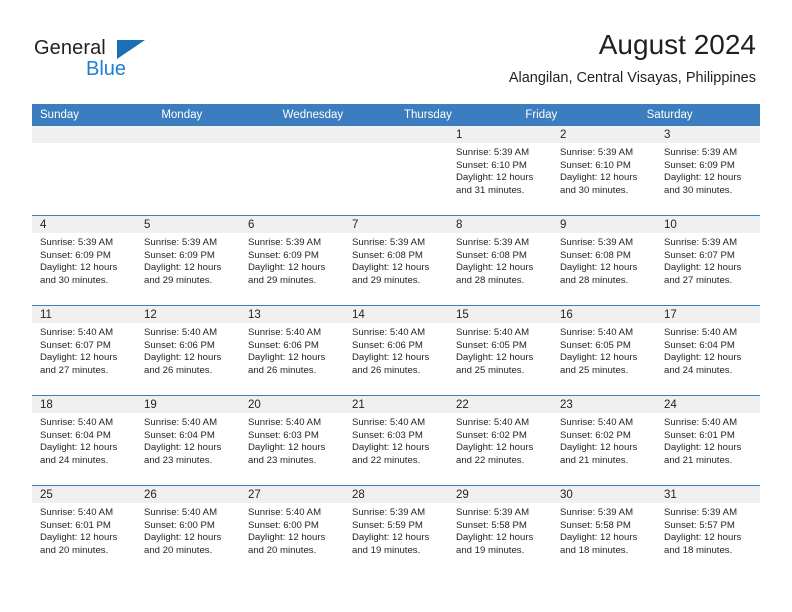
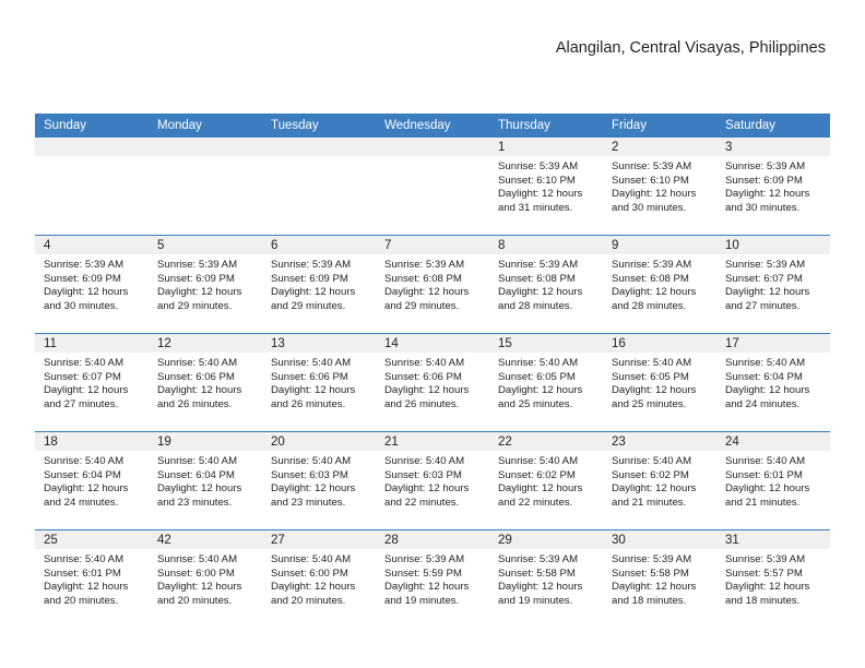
- General
- Blue
- August 2024
  Alangilan, Central Visayas, Philippines
  Sunday
  Monday
+ Tuesday
  Wednesday
  Thursday
  Friday
  Saturday
  1
  Sunrise: 5:39 AM
  Sunset: 6:10 PM
  Daylight: 12 hours
  and 31 minutes.
  2
  Sunrise: 5:39 AM
  Sunset: 6:10 PM
  Daylight: 12 hours
  and 30 minutes.
  3
  Sunrise: 5:39 AM
  Sunset: 6:09 PM
  Daylight: 12 hours
  and 30 minutes.
  4
  Sunrise: 5:39 AM
  Sunset: 6:09 PM
  Daylight: 12 hours
  and 30 minutes.
  5
  Sunrise: 5:39 AM
  Sunset: 6:09 PM
  Daylight: 12 hours
  and 29 minutes.
  6
  Sunrise: 5:39 AM
  Sunset: 6:09 PM
  Daylight: 12 hours
  and 29 minutes.
  7
  Sunrise: 5:39 AM
  Sunset: 6:08 PM
  Daylight: 12 hours
  and 29 minutes.
  8
  Sunrise: 5:39 AM
  Sunset: 6:08 PM
  Daylight: 12 hours
  and 28 minutes.
  9
  Sunrise: 5:39 AM
  Sunset: 6:08 PM
  Daylight: 12 hours
  and 28 minutes.
  10
  Sunrise: 5:39 AM
  Sunset: 6:07 PM
  Daylight: 12 hours
  and 27 minutes.
  11
  Sunrise: 5:40 AM
  Sunset: 6:07 PM
  Daylight: 12 hours
  and 27 minutes.
  12
  Sunrise: 5:40 AM
  Sunset: 6:06 PM
  Daylight: 12 hours
  and 26 minutes.
  13
  Sunrise: 5:40 AM
  Sunset: 6:06 PM
  Daylight: 12 hours
  and 26 minutes.
  14
  Sunrise: 5:40 AM
  Sunset: 6:06 PM
  Daylight: 12 hours
  and 26 minutes.
  15
  Sunrise: 5:40 AM
  Sunset: 6:05 PM
  Daylight: 12 hours
  and 25 minutes.
  16
  Sunrise: 5:40 AM
  Sunset: 6:05 PM
  Daylight: 12 hours
  and 25 minutes.
  17
  Sunrise: 5:40 AM
  Sunset: 6:04 PM
  Daylight: 12 hours
  and 24 minutes.
  18
  Sunrise: 5:40 AM
  Sunset: 6:04 PM
  Daylight: 12 hours
  and 24 minutes.
  19
  Sunrise: 5:40 AM
  Sunset: 6:04 PM
  Daylight: 12 hours
  and 23 minutes.
  20
  Sunrise: 5:40 AM
  Sunset: 6:03 PM
  Daylight: 12 hours
  and 23 minutes.
  21
  Sunrise: 5:40 AM
  Sunset: 6:03 PM
  Daylight: 12 hours
  and 22 minutes.
  22
  Sunrise: 5:40 AM
  Sunset: 6:02 PM
  Daylight: 12 hours
  and 22 minutes.
  23
  Sunrise: 5:40 AM
  Sunset: 6:02 PM
  Daylight: 12 hours
  and 21 minutes.
  24
  Sunrise: 5:40 AM
  Sunset: 6:01 PM
  Daylight: 12 hours
  and 21 minutes.
  25
  Sunrise: 5:40 AM
  Sunset: 6:01 PM
  Daylight: 12 hours
  and 20 minutes.
- 26
+ 42
  Sunrise: 5:40 AM
  Sunset: 6:00 PM
  Daylight: 12 hours
  and 20 minutes.
  27
  Sunrise: 5:40 AM
  Sunset: 6:00 PM
  Daylight: 12 hours
  and 20 minutes.
  28
  Sunrise: 5:39 AM
  Sunset: 5:59 PM
  Daylight: 12 hours
  and 19 minutes.
  29
  Sunrise: 5:39 AM
  Sunset: 5:58 PM
  Daylight: 12 hours
  and 19 minutes.
  30
  Sunrise: 5:39 AM
  Sunset: 5:58 PM
  Daylight: 12 hours
  and 18 minutes.
  31
  Sunrise: 5:39 AM
  Sunset: 5:57 PM
  Daylight: 12 hours
  and 18 minutes.
